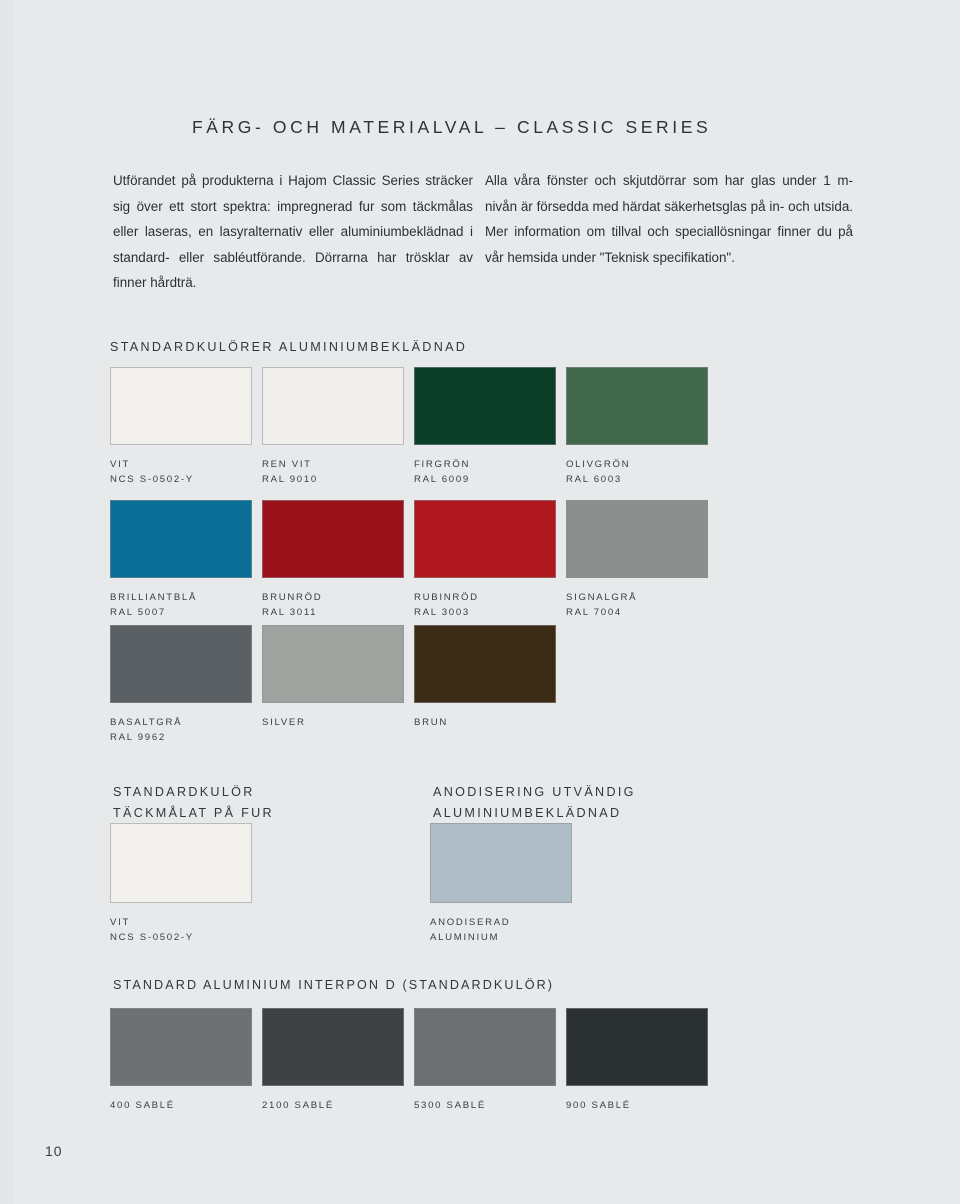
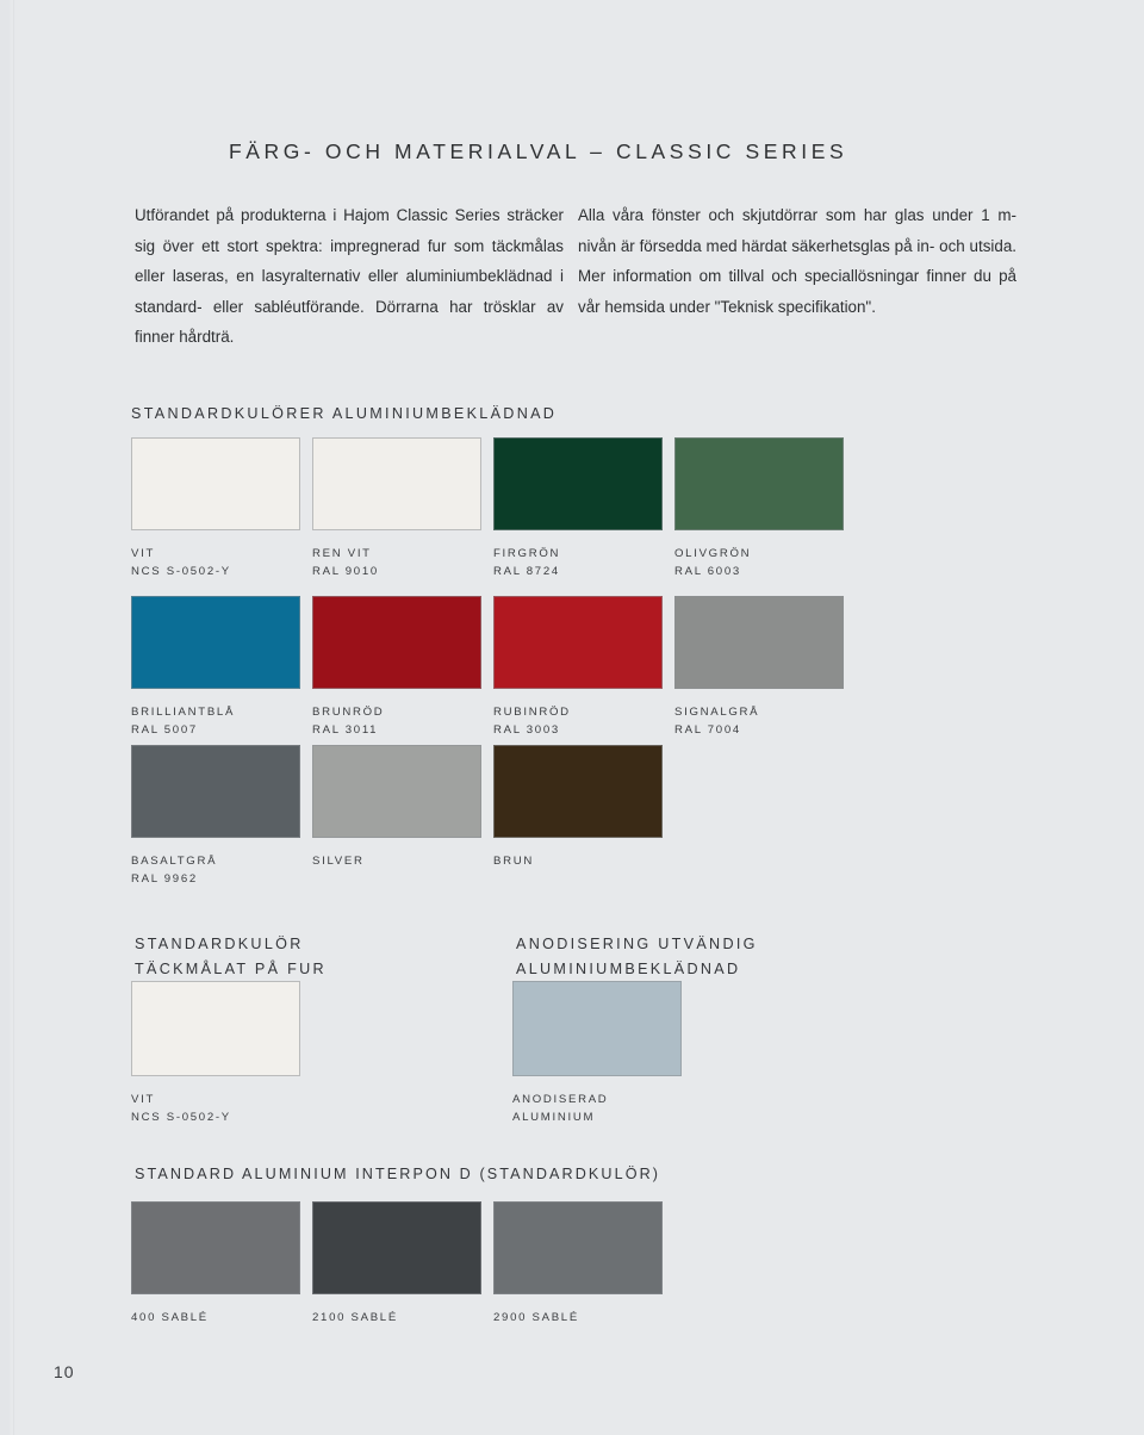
  FÄRG- OCH MATERIALVAL – CLASSIC SERIES
  Utförandet på produkterna i Hajom Classic Series sträcker sig över ett stort spektra: impregnerad fur som täckmålas eller laseras, en lasyralternativ eller aluminiumbeklädnad i standard- eller sabléutförande. Dörrarna har trösklar av finner hårdträ.
  Alla våra fönster och skjutdörrar som har glas under 1 m-nivån är försedda med härdat säkerhetsglas på in- och utsida. Mer information om tillval och speciallösningar finner du på vår hemsida under "Teknisk specifikation".
  STANDARDKULÖRER ALUMINIUMBEKLÄDNAD
  VIT
  NCS S-0502-Y
  REN VIT
  RAL 9010
  FIRGRÖN
- RAL 6009
+ RAL 8724
  OLIVGRÖN
  RAL 6003
  BRILLIANTBLÅ
  RAL 5007
  BRUNRÖD
  RAL 3011
  RUBINRÖD
  RAL 3003
  SIGNALGRÅ
  RAL 7004
  BASALTGRÅ
  RAL 9962
  SILVER
  BRUN
  STANDARDKULÖR
  TÄCKMÅLAT PÅ FUR
  ANODISERING UTVÄNDIG
  ALUMINIUMBEKLÄDNAD
  VIT
  NCS S-0502-Y
  ANODISERAD
  ALUMINIUM
  STANDARD ALUMINIUM INTERPON D (STANDARDKULÖR)
  400 SABLÉ
  2100 SABLÉ
- 5300 SABLÉ
+ 2900 SABLÉ
- 900 SABLÉ
  10
